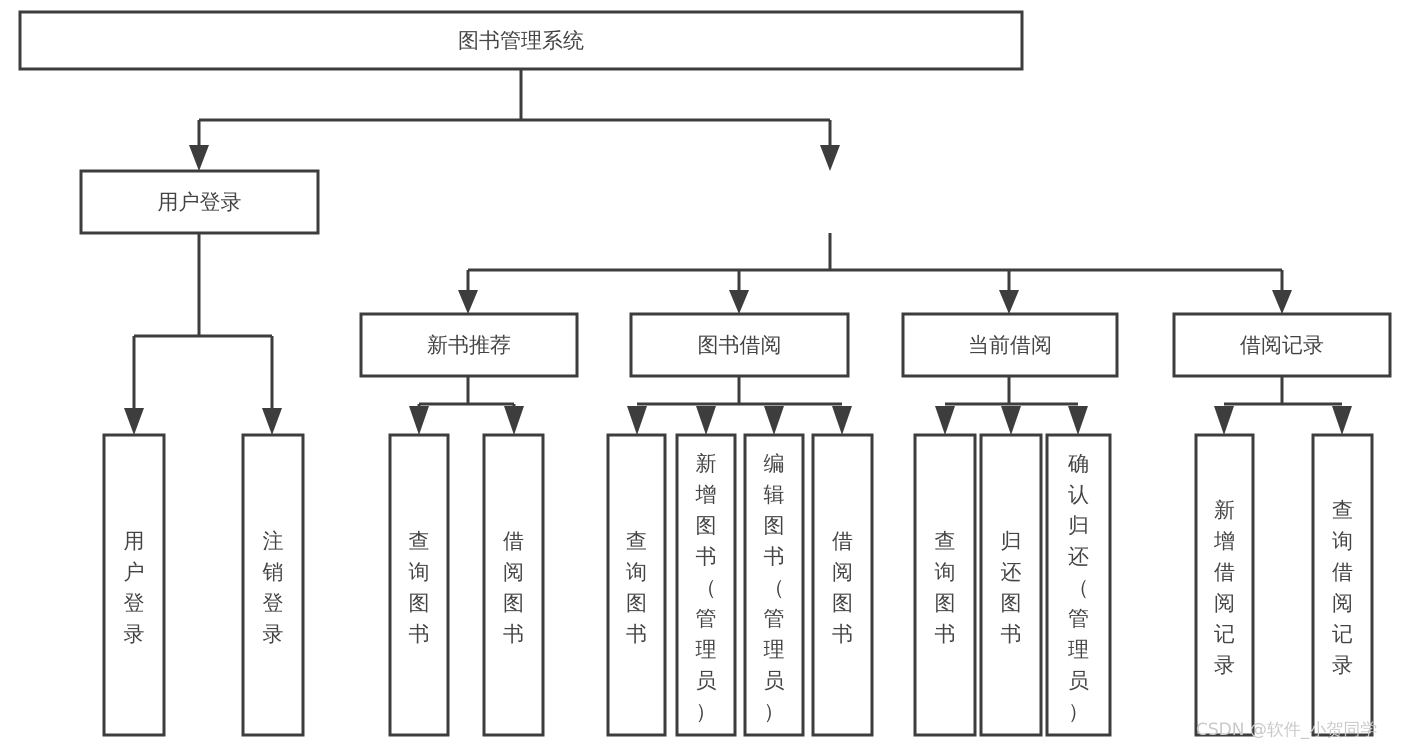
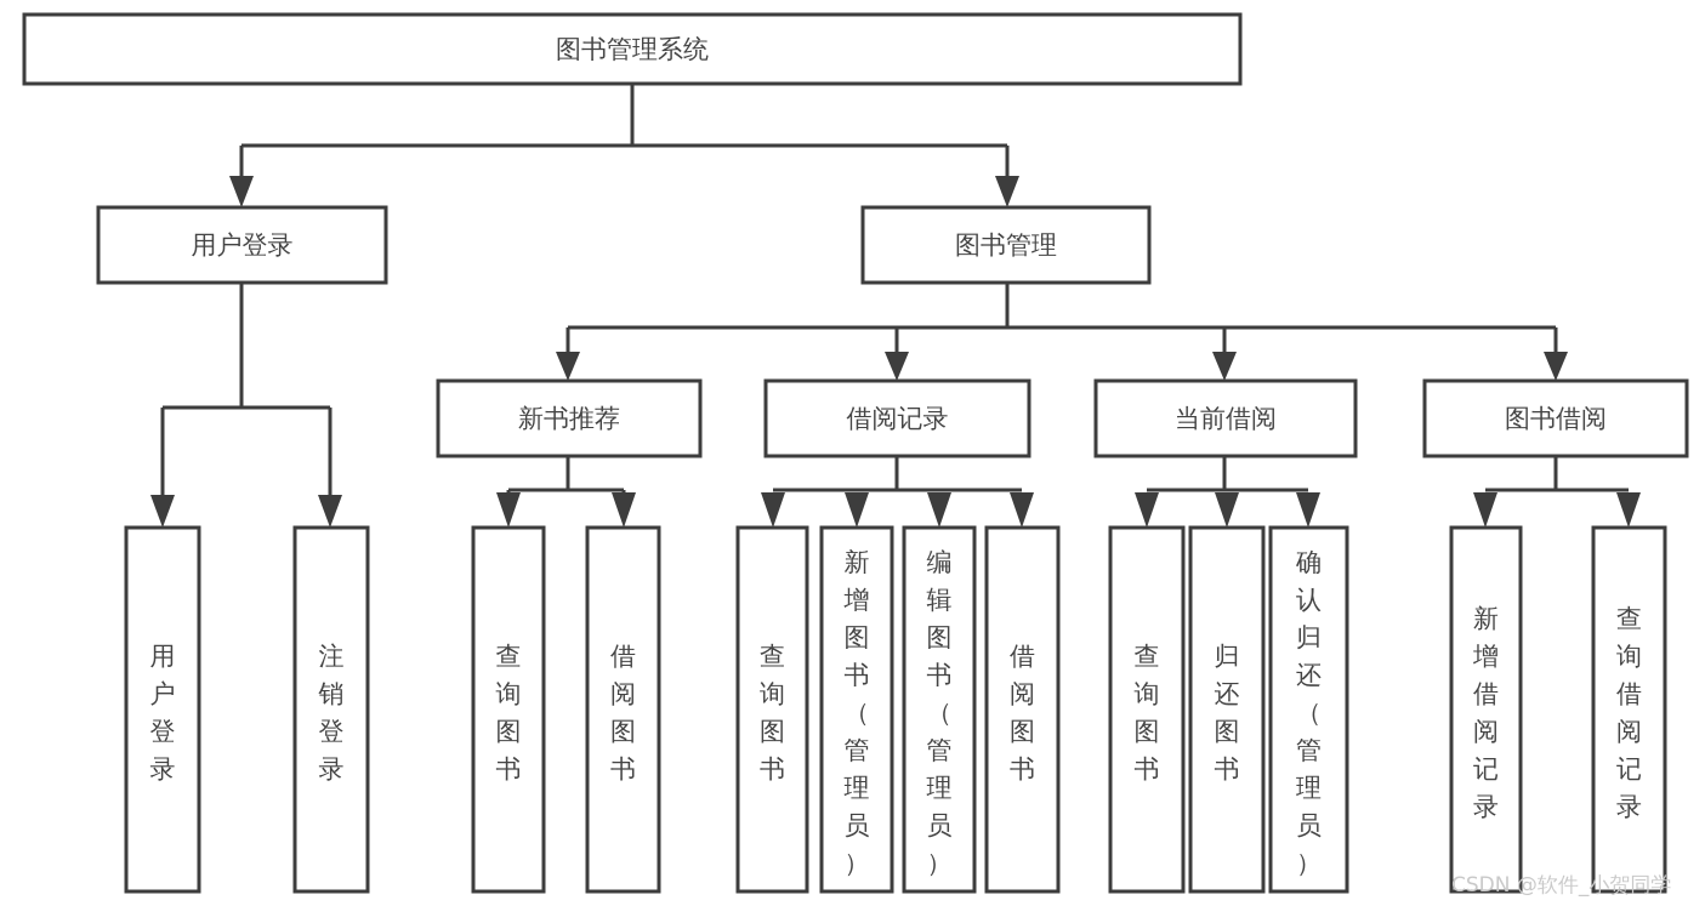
  图书管理系统
  用户登录
+ 图书管理
  新书推荐
- 图书借阅
+ 借阅记录
  当前借阅
- 借阅记录
+ 图书借阅
  用户登录
  注销登录
  查询图书
  借阅图书
  查询图书
  新增图书（管理员）
  编辑图书（管理员）
  借阅图书
  查询图书
  归还图书
  确认归还（管理员）
  新增借阅记录
  查询借阅记录
  CSDN @软件_小贺同学
